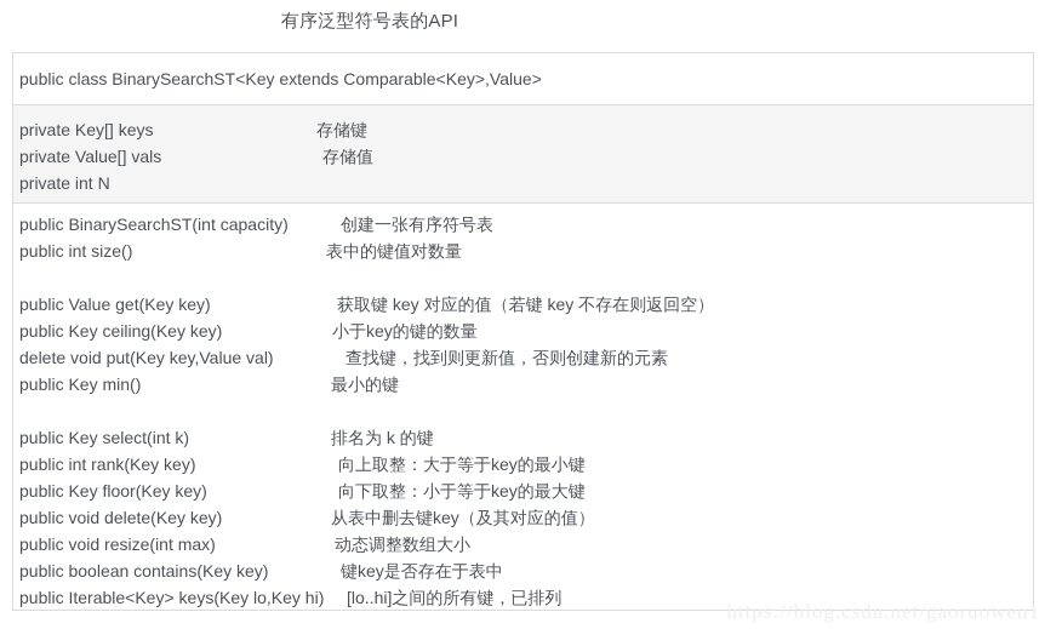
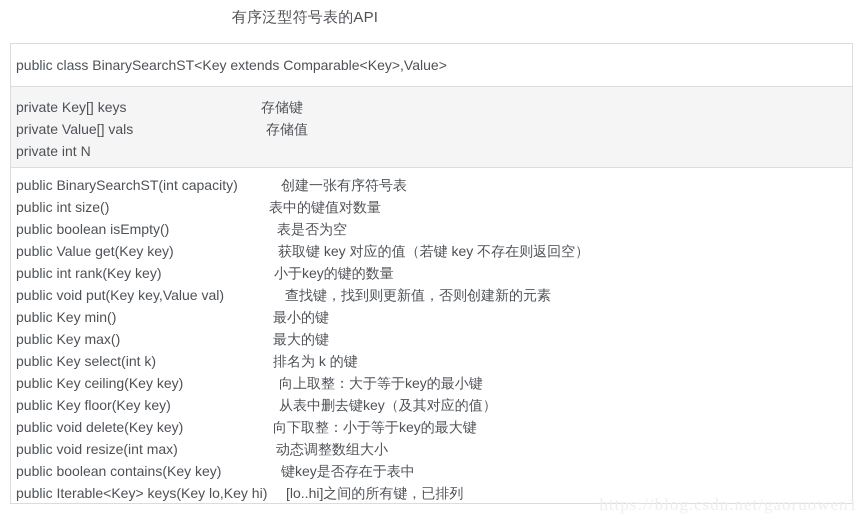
  有序泛型符号表的API
  public class BinarySearchST<Key extends Comparable<Key>,Value>
  private Key[] keys
  存储键
  private Value[] vals
  存储值
  private int N
  public BinarySearchST(int capacity)
  创建一张有序符号表
  public int size()
  表中的键值对数量
+ public boolean isEmpty()
+ 表是否为空
  public Value get(Key key)
  获取键 key 对应的值（若键 key 不存在则返回空）
- public Key ceiling(Key key)
+ public int rank(Key key)
  小于key的键的数量
- delete void put(Key key,Value val)
+ public void put(Key key,Value val)
  查找键，找到则更新值，否则创建新的元素
  public Key min()
  最小的键
+ public Key max()
+ 最大的键
  public Key select(int k)
  排名为 k 的键
- public int rank(Key key)
+ public Key ceiling(Key key)
  向上取整：大于等于key的最小键
  public Key floor(Key key)
- 向下取整：小于等于key的最大键
+ 从表中删去键key（及其对应的值）
  public void delete(Key key)
- 从表中删去键key（及其对应的值）
+ 向下取整：小于等于key的最大键
  public void resize(int max)
  动态调整数组大小
  public boolean contains(Key key)
  键key是否存在于表中
  public Iterable<Key> keys(Key lo,Key hi)
  [lo..hi]之间的所有键，已排列
  https://blog.csdn.net/gaoruowen1
